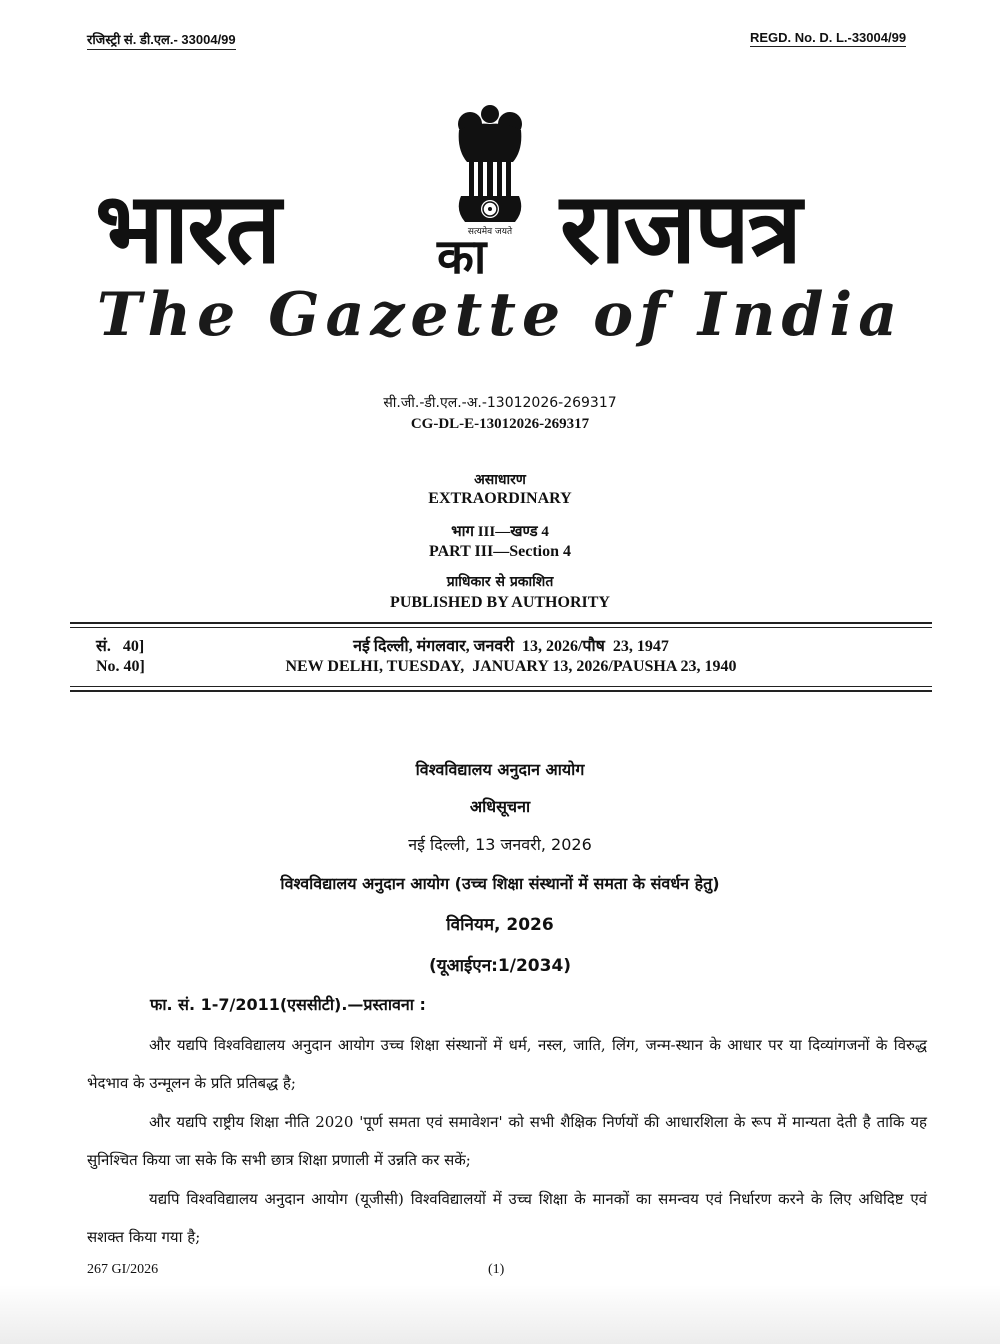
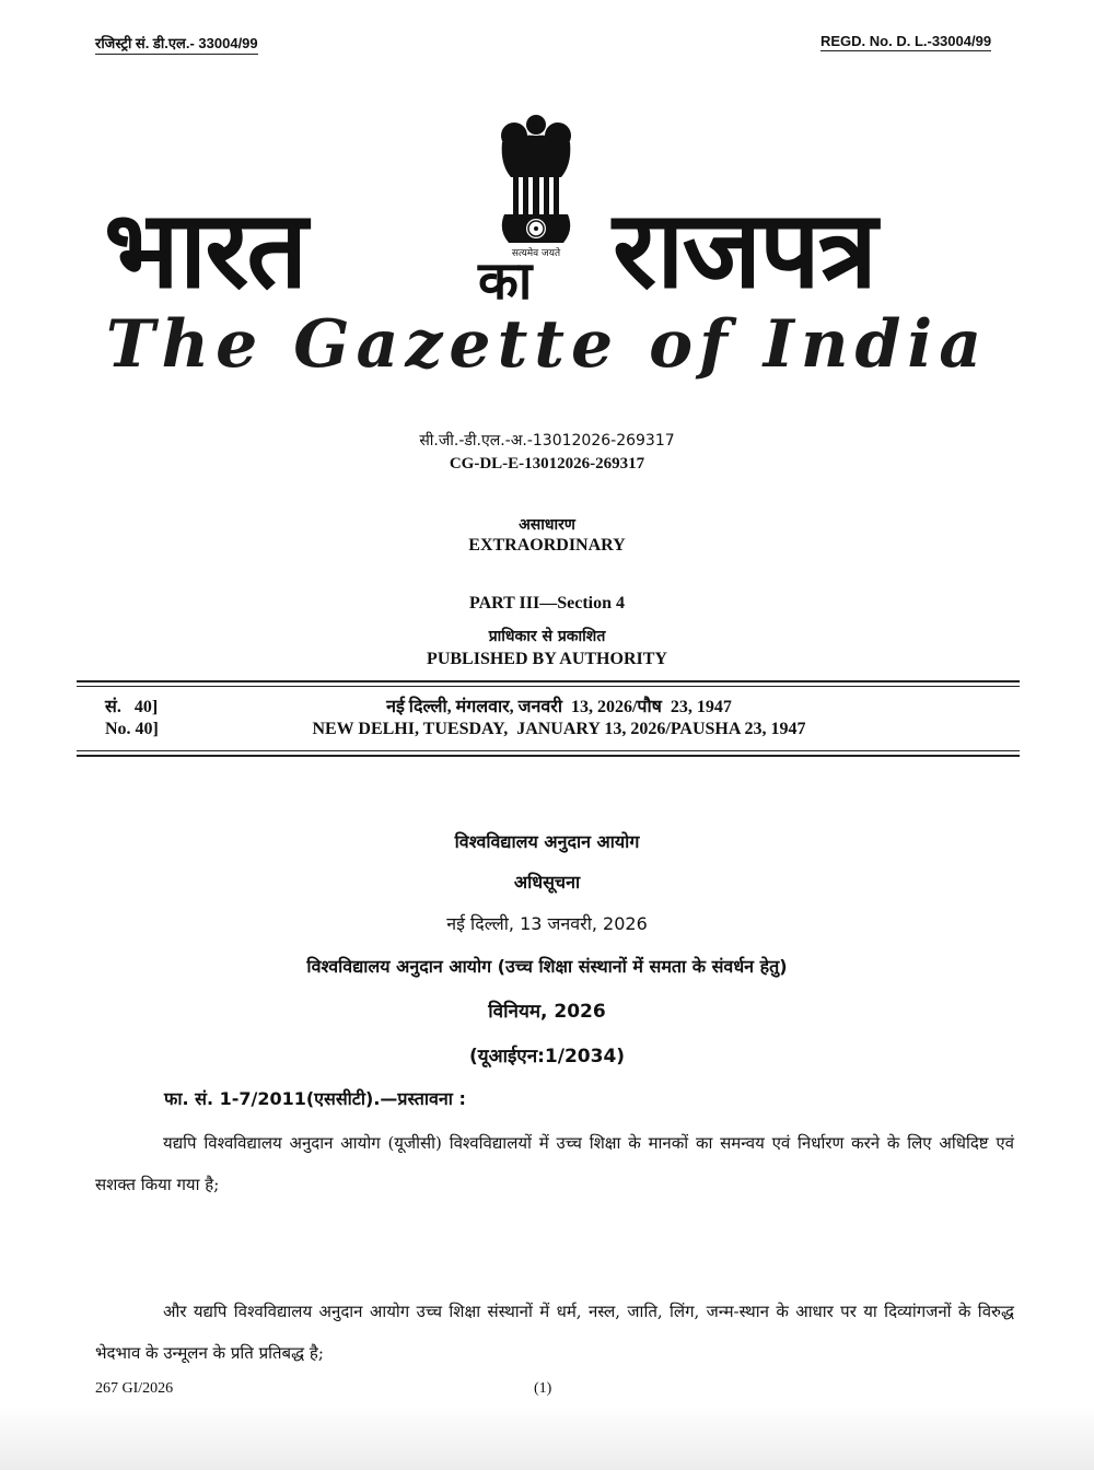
  रजिस्ट्री सं. डी.एल.- 33004/99
  REGD. No. D. L.-33004/99
  सत्यमेव जयते
  भारत
  का
  राजपत्र
  The Gazette of India
  सी.जी.-डी.एल.-अ.-13012026-269317
  CG-DL-E-13012026-269317
  असाधारण
  EXTRAORDINARY
- भाग III—खण्ड 4
  PART III—Section 4
  प्राधिकार से प्रकाशित
  PUBLISHED BY AUTHORITY
  सं. 40]
  नई दिल्ली, मंगलवार, जनवरी 13, 2026/पौष 23, 1947
  No. 40]
- NEW DELHI, TUESDAY, JANUARY 13, 2026/PAUSHA 23, 1940
+ NEW DELHI, TUESDAY, JANUARY 13, 2026/PAUSHA 23, 1947
  विश्वविद्यालय अनुदान आयोग
  अधिसूचना
  नई दिल्ली, 13 जनवरी, 2026
  विश्वविद्यालय अनुदान आयोग (उच्च शिक्षा संस्थानों में समता के संवर्धन हेतु)
  विनियम, 2026
  (यूआईएन:1/2034)
  फा. सं. 1-7/2011(एससीटी).—प्रस्तावना :
- और यद्यपि विश्वविद्यालय अनुदान आयोग उच्च शिक्षा संस्थानों में धर्म, नस्ल, जाति, लिंग, जन्म-स्थान के आधार पर या दिव्यांगजनों के विरुद्ध भेदभाव के उन्मूलन के प्रति प्रतिबद्ध है;
+ यद्यपि विश्वविद्यालय अनुदान आयोग (यूजीसी) विश्वविद्यालयों में उच्च शिक्षा के मानकों का समन्वय एवं निर्धारण करने के लिए अधिदिष्ट एवं सशक्त किया गया है;
- और यद्यपि राष्ट्रीय शिक्षा नीति 2020 'पूर्ण समता एवं समावेशन' को सभी शैक्षिक निर्णयों की आधारशिला के रूप में मान्यता देती है ताकि यह सुनिश्चित किया जा सके कि सभी छात्र शिक्षा प्रणाली में उन्नति कर सकें;
- यद्यपि विश्वविद्यालय अनुदान आयोग (यूजीसी) विश्वविद्यालयों में उच्च शिक्षा के मानकों का समन्वय एवं निर्धारण करने के लिए अधिदिष्ट एवं सशक्त किया गया है;
+ और यद्यपि विश्वविद्यालय अनुदान आयोग उच्च शिक्षा संस्थानों में धर्म, नस्ल, जाति, लिंग, जन्म-स्थान के आधार पर या दिव्यांगजनों के विरुद्ध भेदभाव के उन्मूलन के प्रति प्रतिबद्ध है;
  267 GI/2026
  (1)
